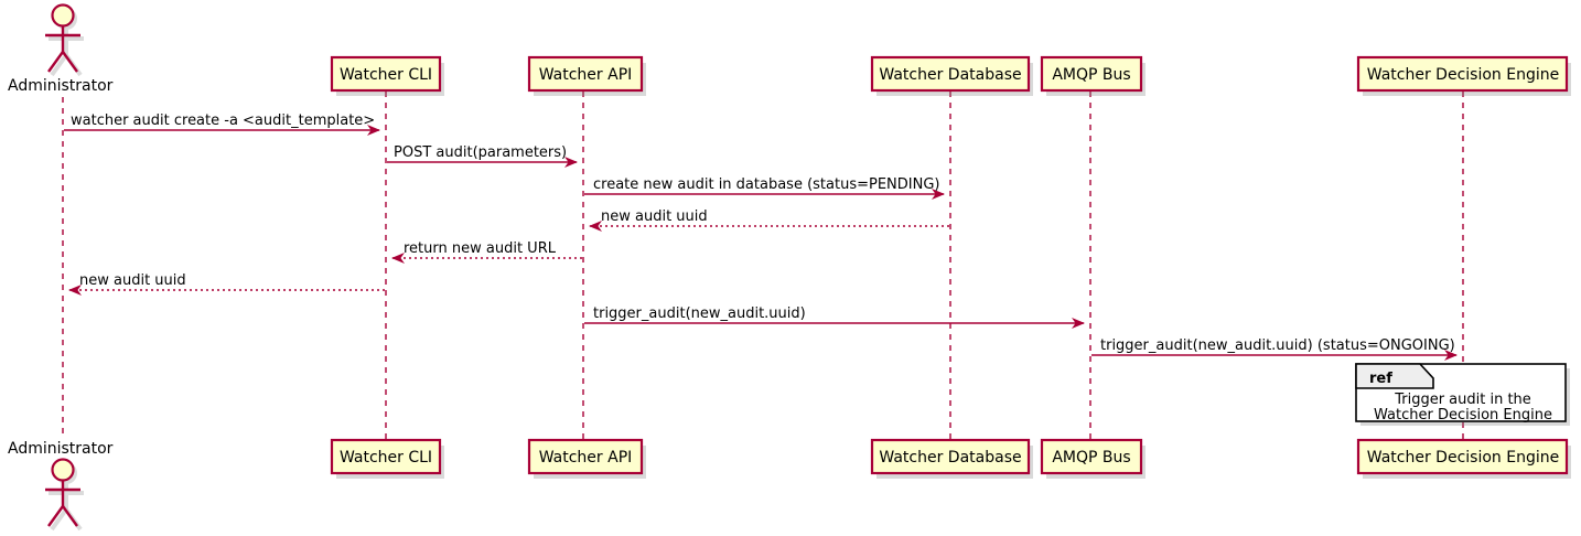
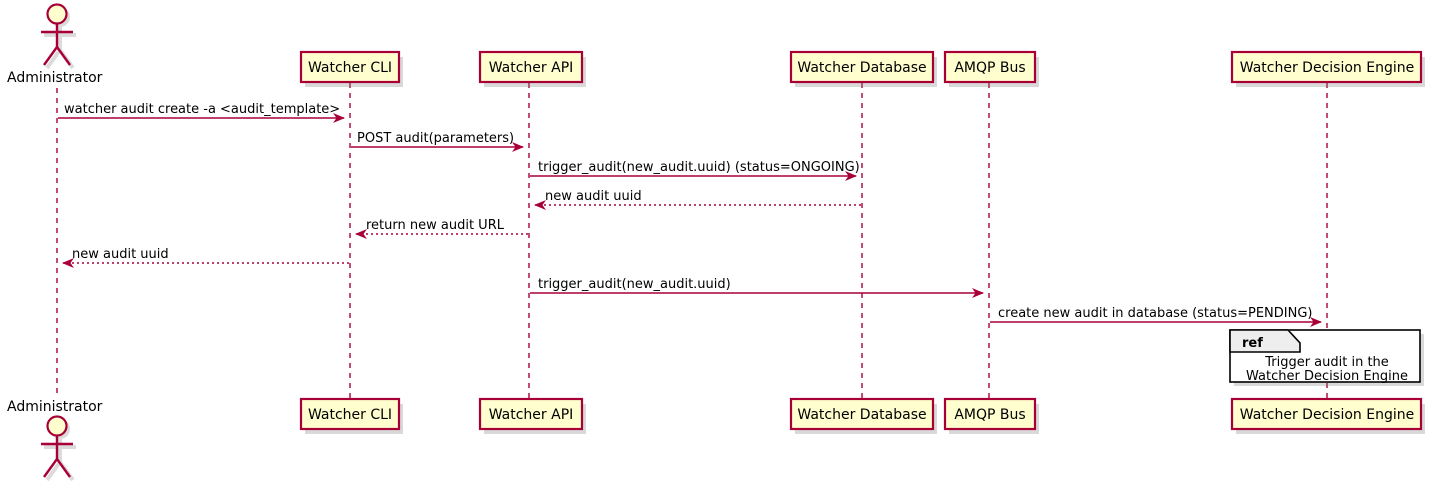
  Administrator
  Watcher CLI
  Watcher API
  Watcher Database
  AMQP Bus
  Watcher Decision Engine
  watcher audit create -a <audit_template>
  POST audit(parameters)
- create new audit in database (status=PENDING)
+ trigger_audit(new_audit.uuid) (status=ONGOING)
  new audit uuid
  return new audit URL
  new audit uuid
  trigger_audit(new_audit.uuid)
- trigger_audit(new_audit.uuid) (status=ONGOING)
+ create new audit in database (status=PENDING)
  ref
  Trigger audit in the
  Watcher Decision Engine
  Watcher CLI
  Watcher API
  Watcher Database
  AMQP Bus
  Watcher Decision Engine
  Administrator
